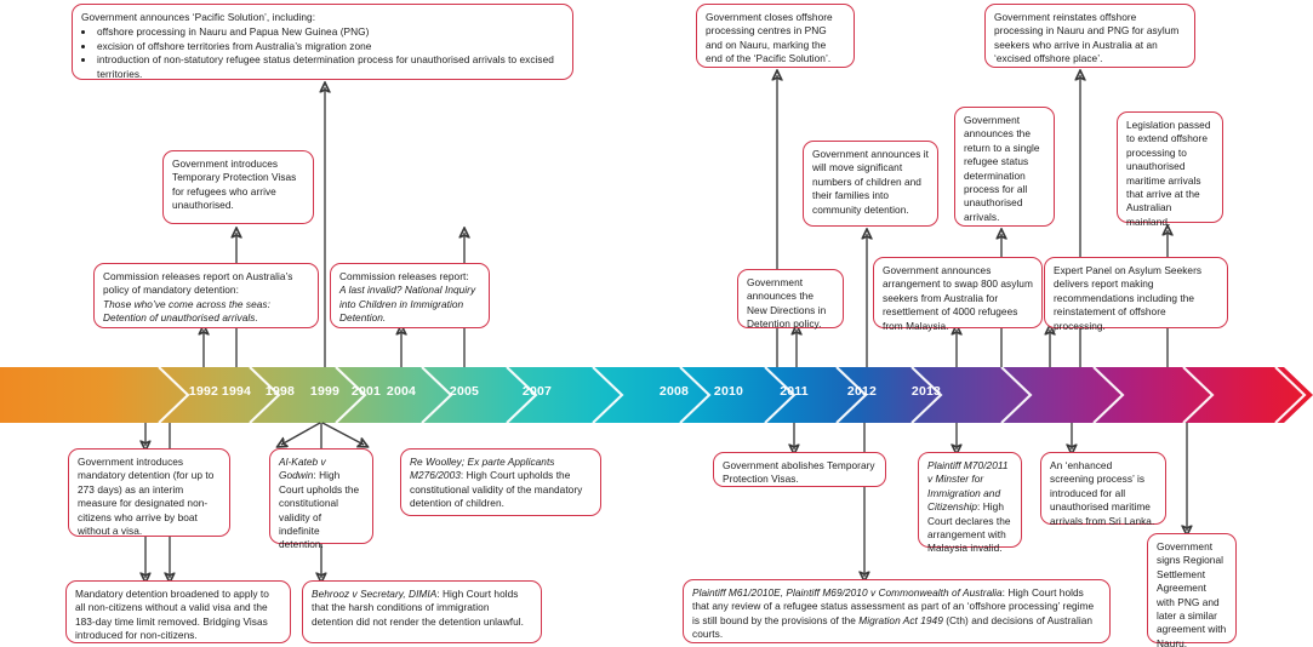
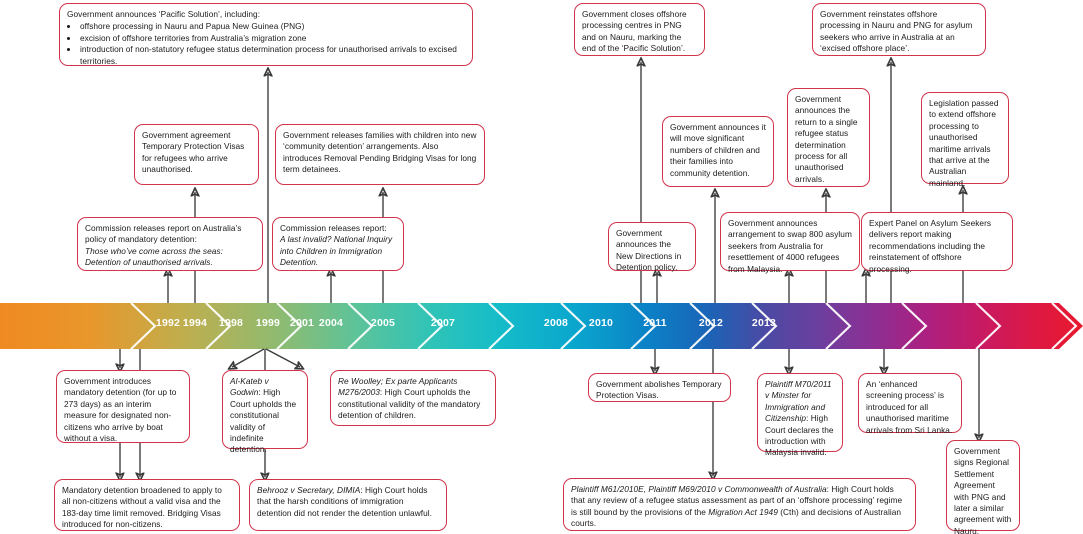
  1992
  1994
  1998
  1999
  2001
  2004
  2005
  2007
  2008
  2010
  2011
  2012
  2013
  Government announces ‘Pacific Solution’, including:
  offshore processing in Nauru and Papua New Guinea (PNG)
  excision of offshore territories from Australia’s migration zone
  introduction of non-statutory refugee status determination process for unauthorised arrivals to excised territories.
- Government introduces Temporary Protection Visas for refugees who arrive unauthorised.
+ Government agreement Temporary Protection Visas for refugees who arrive unauthorised.
+ Government releases families with children into new ‘community detention’ arrangements. Also introduces Removal Pending Bridging Visas for long term detainees.
  Commission releases report on Australia’s policy of mandatory detention:
  Those who’ve come across the seas: Detention of unauthorised arrivals.
  Commission releases report:
  A last invalid? National Inquiry into Children in Immigration Detention.
  Government closes offshore processing centres in PNG and on Nauru, marking the end of the ‘Pacific Solution’.
  Government reinstates offshore processing in Nauru and PNG for asylum seekers who arrive in Australia at an ‘excised offshore place’.
  Government announces it will move significant numbers of children and their families into community detention.
  Government announces the return to a single refugee status determination process for all unauthorised arrivals.
  Legislation passed to extend offshore processing to unauthorised maritime arrivals that arrive at the Australian mainland.
  Government announces the New Directions in Detention policy.
  Government announces arrangement to swap 800 asylum seekers from Australia for resettlement of 4000 refugees from Malaysia.
  Expert Panel on Asylum Seekers delivers report making recommendations including the reinstatement of offshore processing.
  Government introduces mandatory detention (for up to 273 days) as an interim measure for designated non-citizens who arrive by boat without a visa.
  Al-Kateb v Godwin: High Court upholds the constitutional validity of indefinite detention.
  Re Woolley; Ex parte Applicants M276/2003: High Court upholds the constitutional validity of the mandatory detention of children.
  Mandatory detention broadened to apply to all non-citizens without a valid visa and the 183-day time limit removed. Bridging Visas introduced for non-citizens.
  Behrooz v Secretary, DIMIA: High Court holds that the harsh conditions of immigration detention did not render the detention unlawful.
  Government abolishes Temporary Protection Visas.
- Plaintiff M70/2011 v Minster for Immigration and Citizenship: High Court declares the arrangement with Malaysia invalid.
+ Plaintiff M70/2011 v Minster for Immigration and Citizenship: High Court declares the introduction with Malaysia invalid.
  An ‘enhanced screening process’ is introduced for all unauthorised maritime arrivals from Sri Lanka.
  Plaintiff M61/2010E, Plaintiff M69/2010 v Commonwealth of Australia: High Court holds that any review of a refugee status assessment as part of an ‘offshore processing’ regime is still bound by the provisions of the Migration Act 1949 (Cth) and decisions of Australian courts.
  Government signs Regional Settlement Agreement with PNG and later a similar agreement with Nauru.
